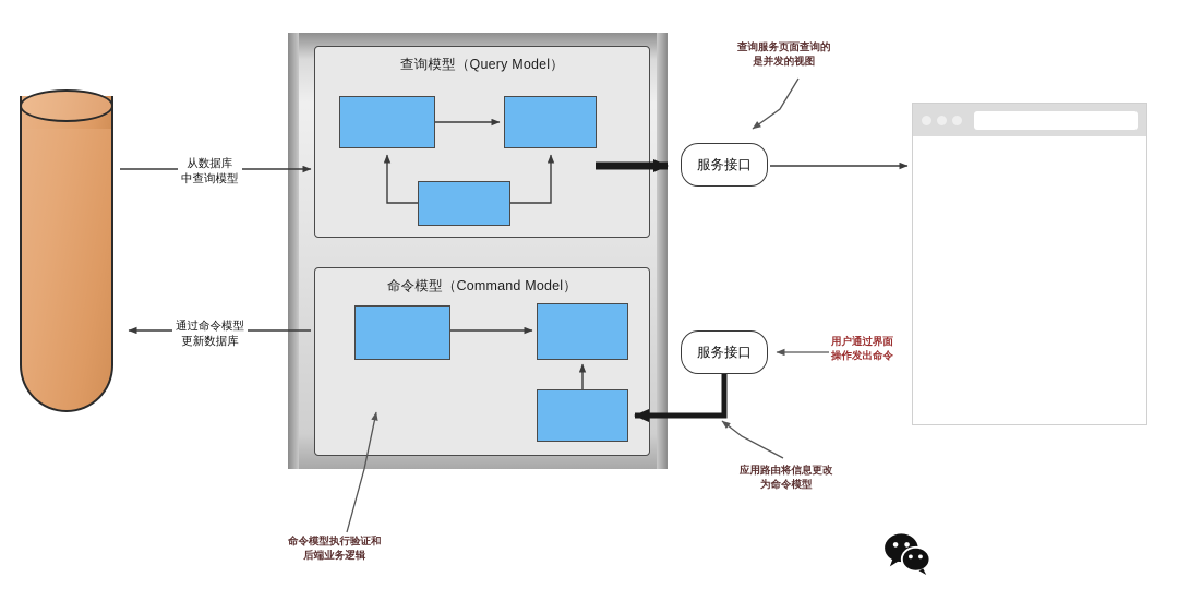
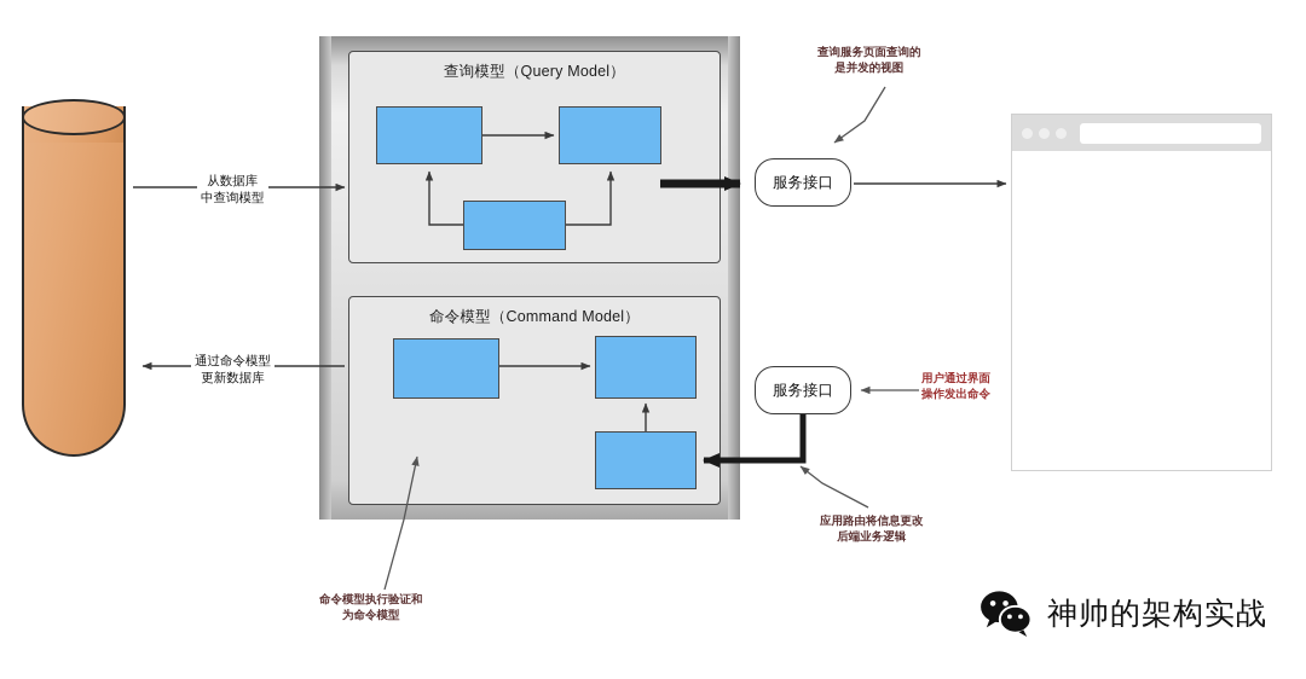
  查询模型（Query Model）
  命令模型（Command Model）
  服务接口
  服务接口
  从数据库
  中查询模型
  通过命令模型
  更新数据库
  查询服务页面查询的
  是并发的视图
  用户通过界面
  操作发出命令
  应用路由将信息更改
- 为命令模型
+ 后端业务逻辑
  命令模型执行验证和
- 后端业务逻辑
+ 为命令模型
+ 神帅的架构实战
